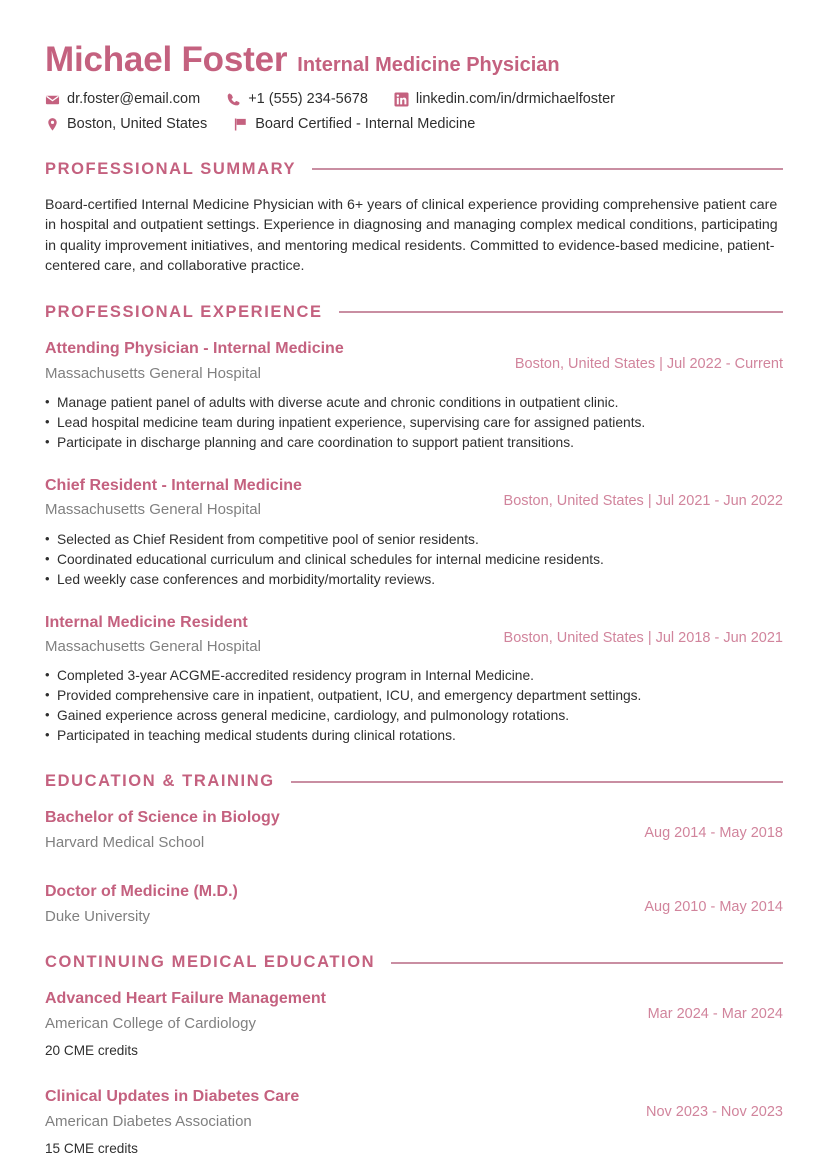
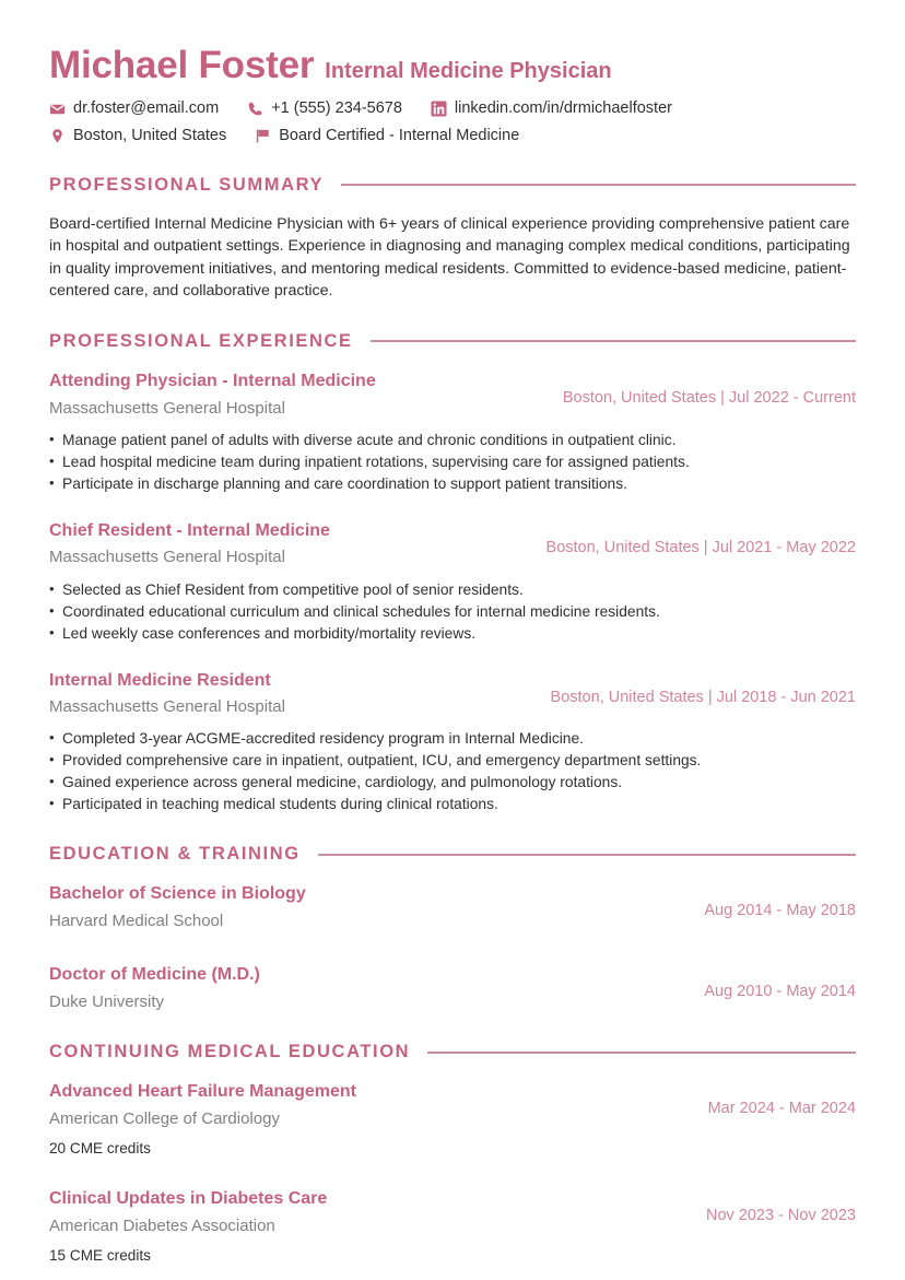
  Michael Foster
  Internal Medicine Physician
  dr.foster@email.com
  +1 (555) 234-5678
  linkedin.com/in/drmichaelfoster
  Boston, United States
  Board Certified - Internal Medicine
  PROFESSIONAL SUMMARY
  Board-certified Internal Medicine Physician with 6+ years of clinical experience providing comprehensive patient care in hospital and outpatient settings. Experience in diagnosing and managing complex medical conditions, participating in quality improvement initiatives, and mentoring medical residents. Committed to evidence-based medicine, patient-centered care, and collaborative practice.
  PROFESSIONAL EXPERIENCE
  Attending Physician - Internal Medicine
  Massachusetts General Hospital
  Boston, United States | Jul 2022 - Current
  Manage patient panel of adults with diverse acute and chronic conditions in outpatient clinic.
- Lead hospital medicine team during inpatient experience, supervising care for assigned patients.
+ Lead hospital medicine team during inpatient rotations, supervising care for assigned patients.
  Participate in discharge planning and care coordination to support patient transitions.
  Chief Resident - Internal Medicine
  Massachusetts General Hospital
- Boston, United States | Jul 2021 - Jun 2022
+ Boston, United States | Jul 2021 - May 2022
  Selected as Chief Resident from competitive pool of senior residents.
  Coordinated educational curriculum and clinical schedules for internal medicine residents.
  Led weekly case conferences and morbidity/mortality reviews.
  Internal Medicine Resident
  Massachusetts General Hospital
  Boston, United States | Jul 2018 - Jun 2021
  Completed 3-year ACGME-accredited residency program in Internal Medicine.
  Provided comprehensive care in inpatient, outpatient, ICU, and emergency department settings.
  Gained experience across general medicine, cardiology, and pulmonology rotations.
  Participated in teaching medical students during clinical rotations.
  EDUCATION & TRAINING
  Bachelor of Science in Biology
  Harvard Medical School
  Aug 2014 - May 2018
  Doctor of Medicine (M.D.)
  Duke University
  Aug 2010 - May 2014
  CONTINUING MEDICAL EDUCATION
  Advanced Heart Failure Management
  American College of Cardiology
  20 CME credits
  Mar 2024 - Mar 2024
  Clinical Updates in Diabetes Care
  American Diabetes Association
  15 CME credits
  Nov 2023 - Nov 2023
